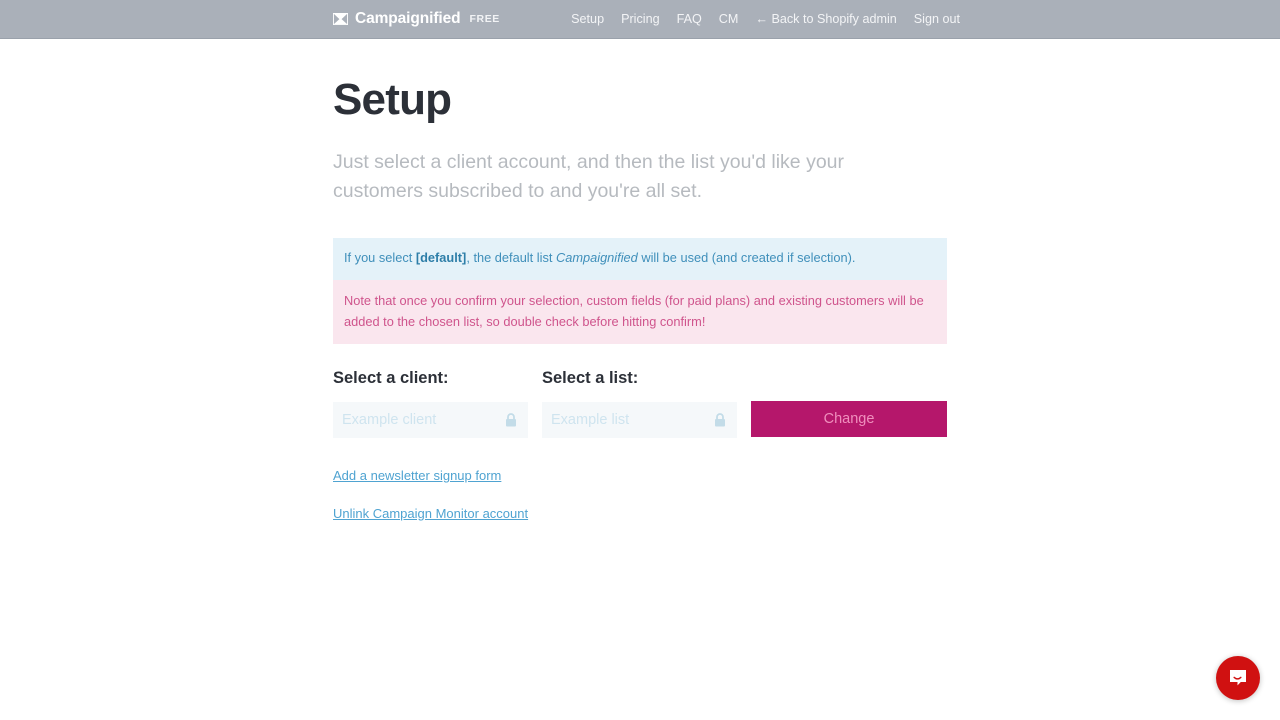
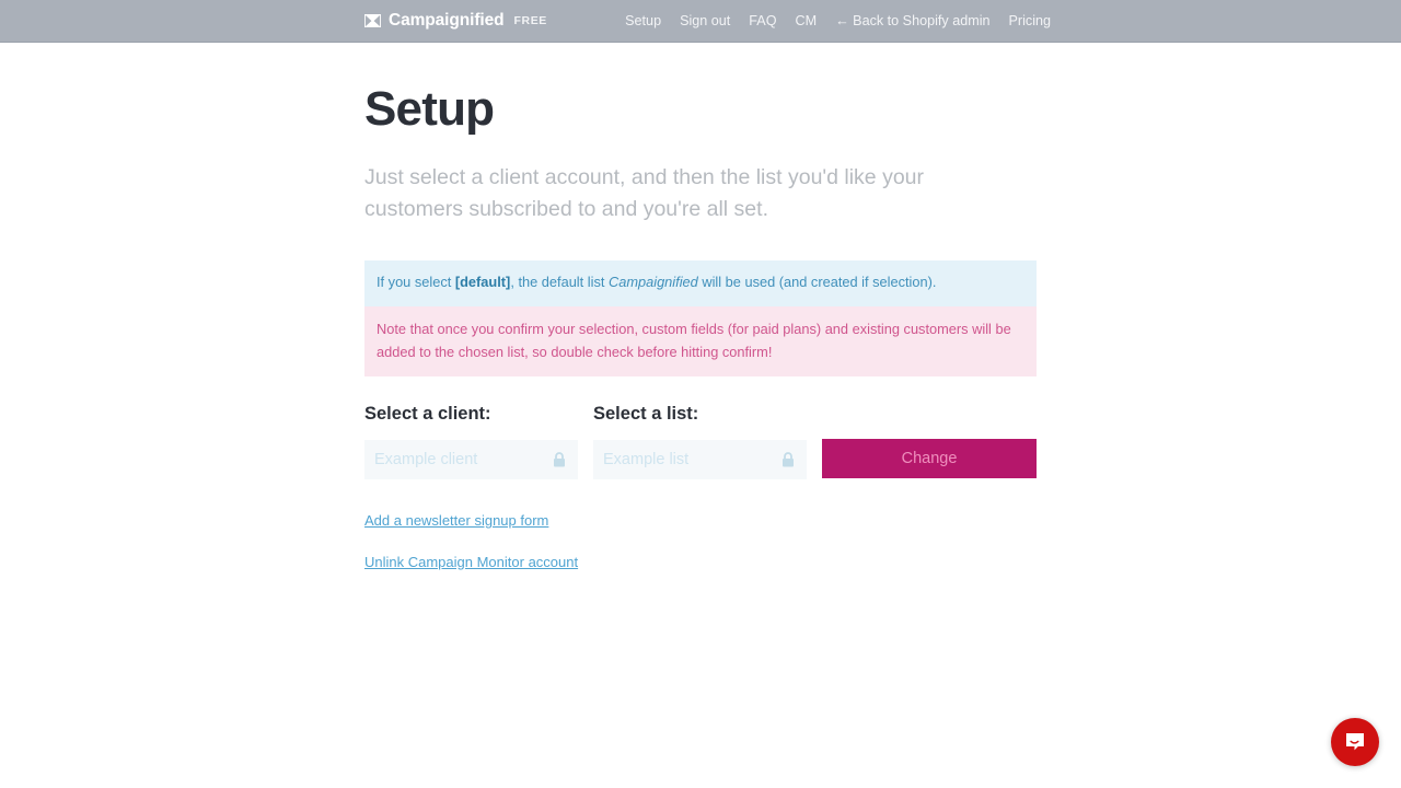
  Campaignified
  FREE
  Setup
- Pricing
+ Sign out
  FAQ
  CM
  ← Back to Shopify admin
- Sign out
+ Pricing
  Setup
  Just select a client account, and then the list you'd like your customers subscribed to and you're all set.
  If you select [default], the default list Campaignified will be used (and created if selection).
  Note that once you confirm your selection, custom fields (for paid plans) and existing customers will be added to the chosen list, so double check before hitting confirm!
  Select a client:
  Example client
  Select a list:
  Example list
  Change
  Add a newsletter signup form
  Unlink Campaign Monitor account
